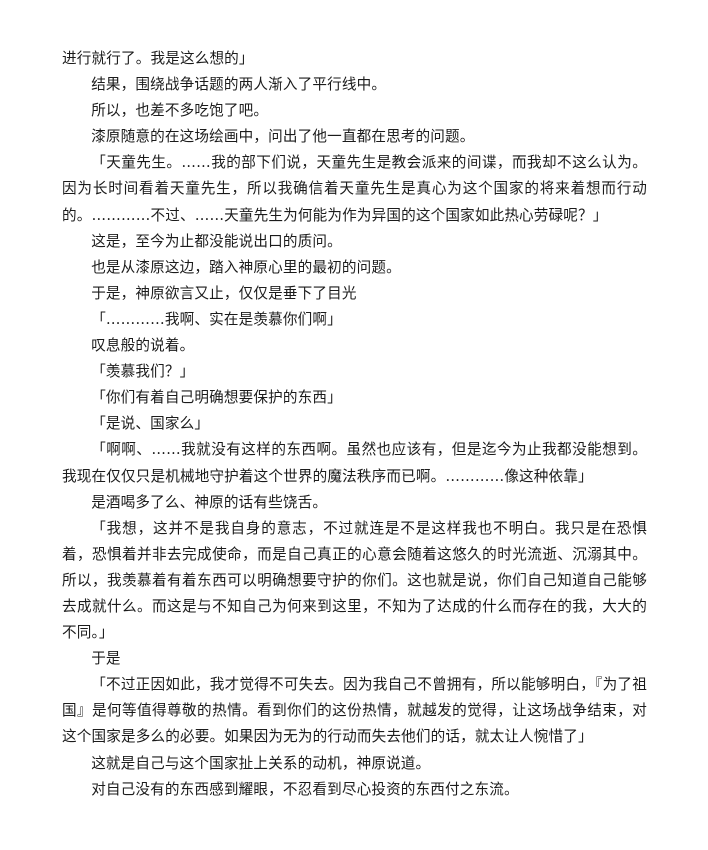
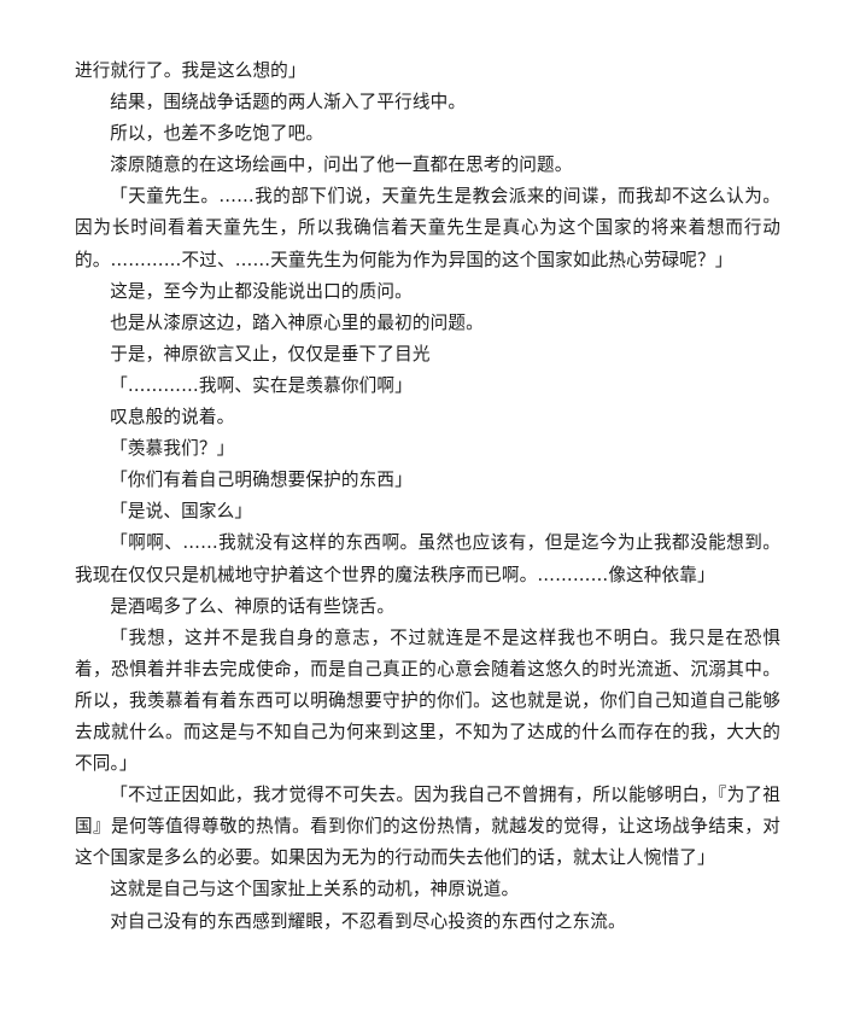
  进行就行了。我是这么想的」
  结果，围绕战争话题的两人渐入了平行线中。
  所以，也差不多吃饱了吧。
  漆原随意的在这场绘画中，问出了他一直都在思考的问题。
  「天童先生。……我的部下们说，天童先生是教会派来的间谍，而我却不这么认为。因为长时间看着天童先生，所以我确信着天童先生是真心为这个国家的将来着想而行动的。…………不过、……天童先生为何能为作为异国的这个国家如此热心劳碌呢？」
  这是，至今为止都没能说出口的质问。
  也是从漆原这边，踏入神原心里的最初的问题。
  于是，神原欲言又止，仅仅是垂下了目光
  「…………我啊、实在是羡慕你们啊」
  叹息般的说着。
  「羡慕我们？」
  「你们有着自己明确想要保护的东西」
  「是说、国家么」
  「啊啊、……我就没有这样的东西啊。虽然也应该有，但是迄今为止我都没能想到。我现在仅仅只是机械地守护着这个世界的魔法秩序而已啊。…………像这种依靠」
  是酒喝多了么、神原的话有些饶舌。
  「我想，这并不是我自身的意志，不过就连是不是这样我也不明白。我只是在恐惧着，恐惧着并非去完成使命，而是自己真正的心意会随着这悠久的时光流逝、沉溺其中。所以，我羡慕着有着东西可以明确想要守护的你们。这也就是说，你们自己知道自己能够去成就什么。而这是与不知自己为何来到这里，不知为了达成的什么而存在的我，大大的不同。」
- 于是
  「不过正因如此，我才觉得不可失去。因为我自己不曾拥有，所以能够明白，『为了祖国』是何等值得尊敬的热情。看到你们的这份热情，就越发的觉得，让这场战争结束，对这个国家是多么的必要。如果因为无为的行动而失去他们的话，就太让人惋惜了」
  这就是自己与这个国家扯上关系的动机，神原说道。
  对自己没有的东西感到耀眼，不忍看到尽心投资的东西付之东流。
